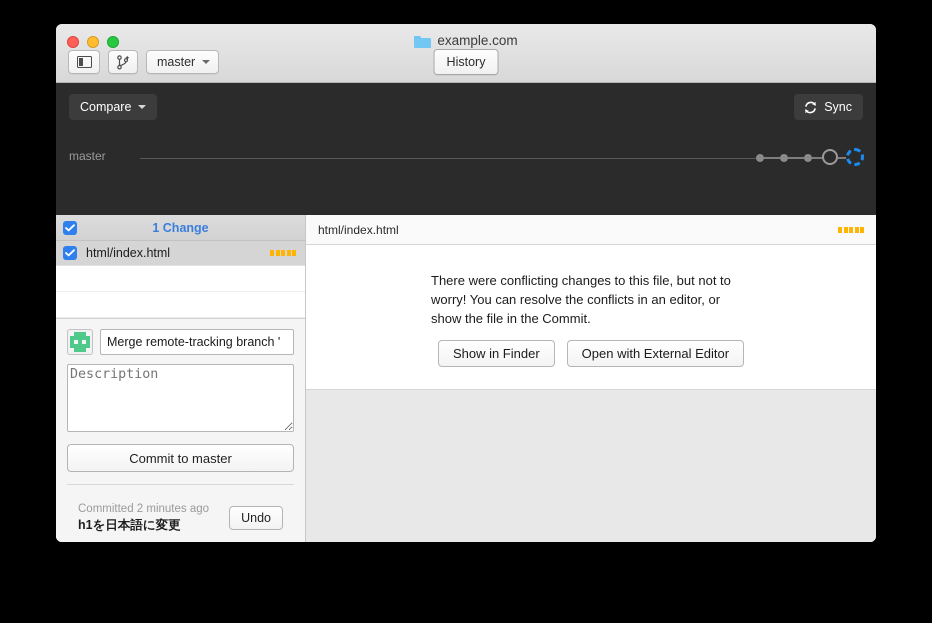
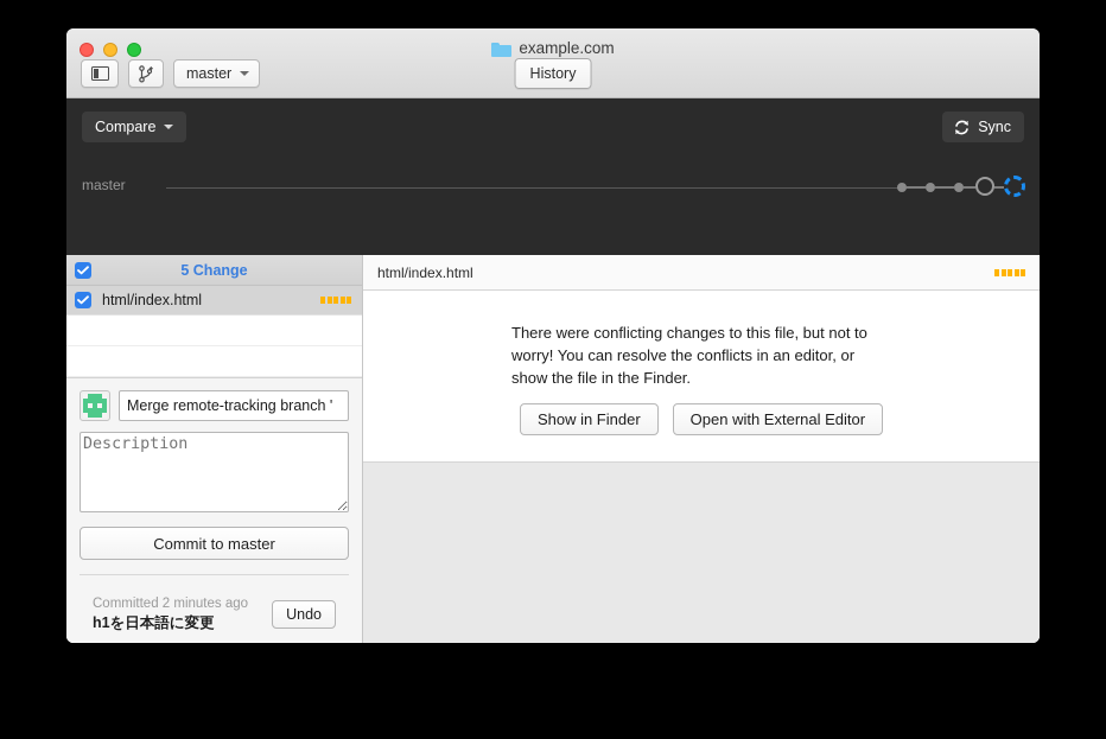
  example.com
  master
  History
  Compare
  Sync
  master
- 1 Change
+ 5 Change
  html/index.html
  Merge remote-tracking branch '
  Description
  Commit to master
  Committed 2 minutes ago
  h1を日本語に変更
  Undo
  html/index.html
- There were conflicting changes to this file, but not to worry! You can resolve the conflicts in an editor, or show the file in the Commit.
+ There were conflicting changes to this file, but not to worry! You can resolve the conflicts in an editor, or show the file in the Finder.
  Show in Finder
  Open with External Editor
